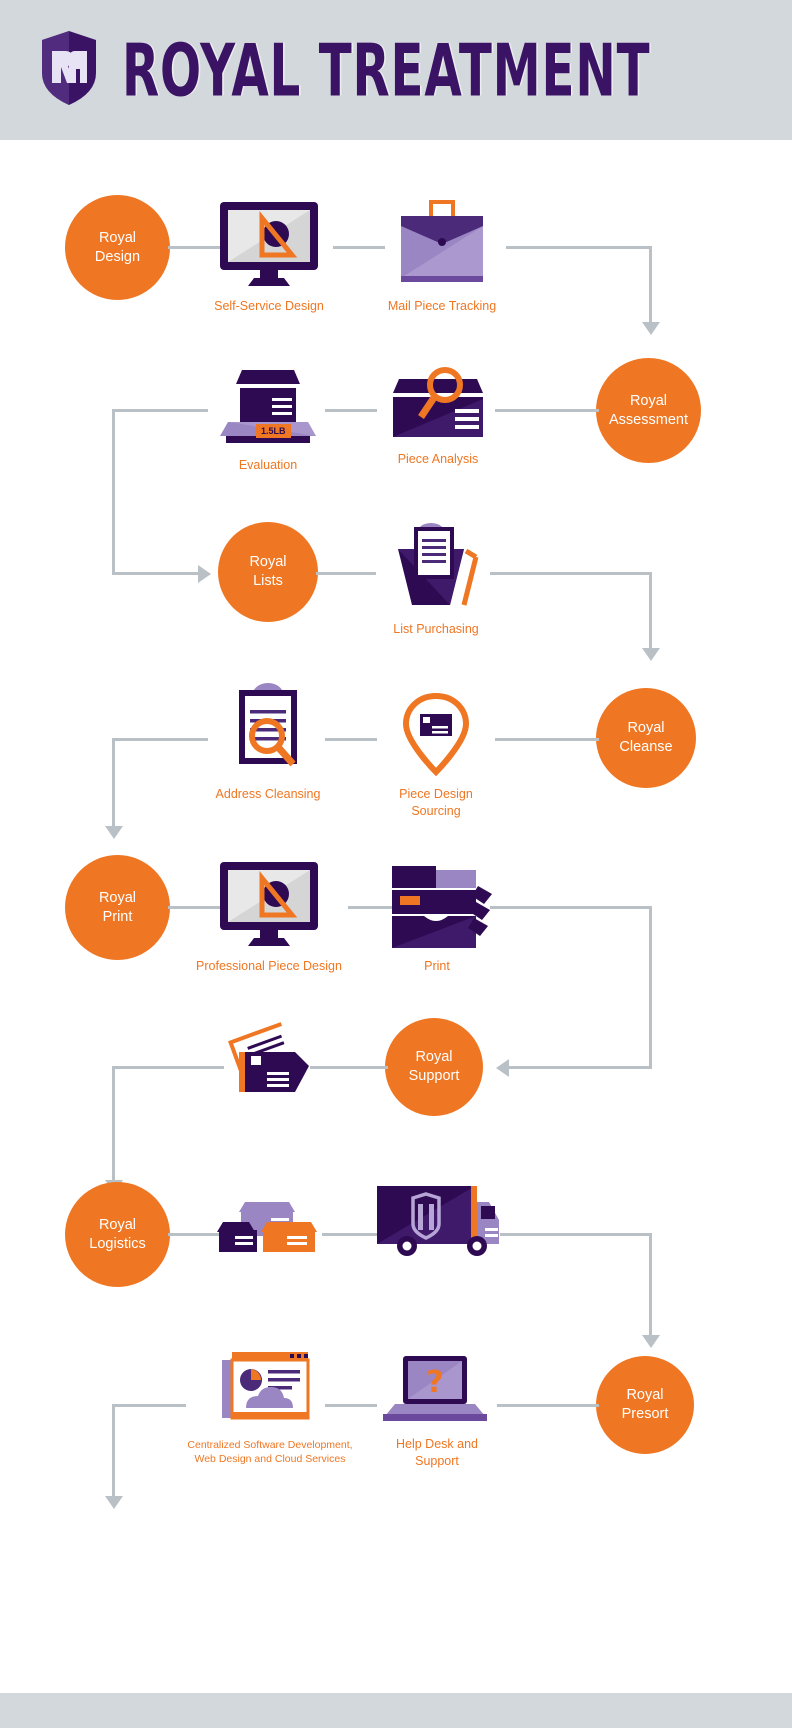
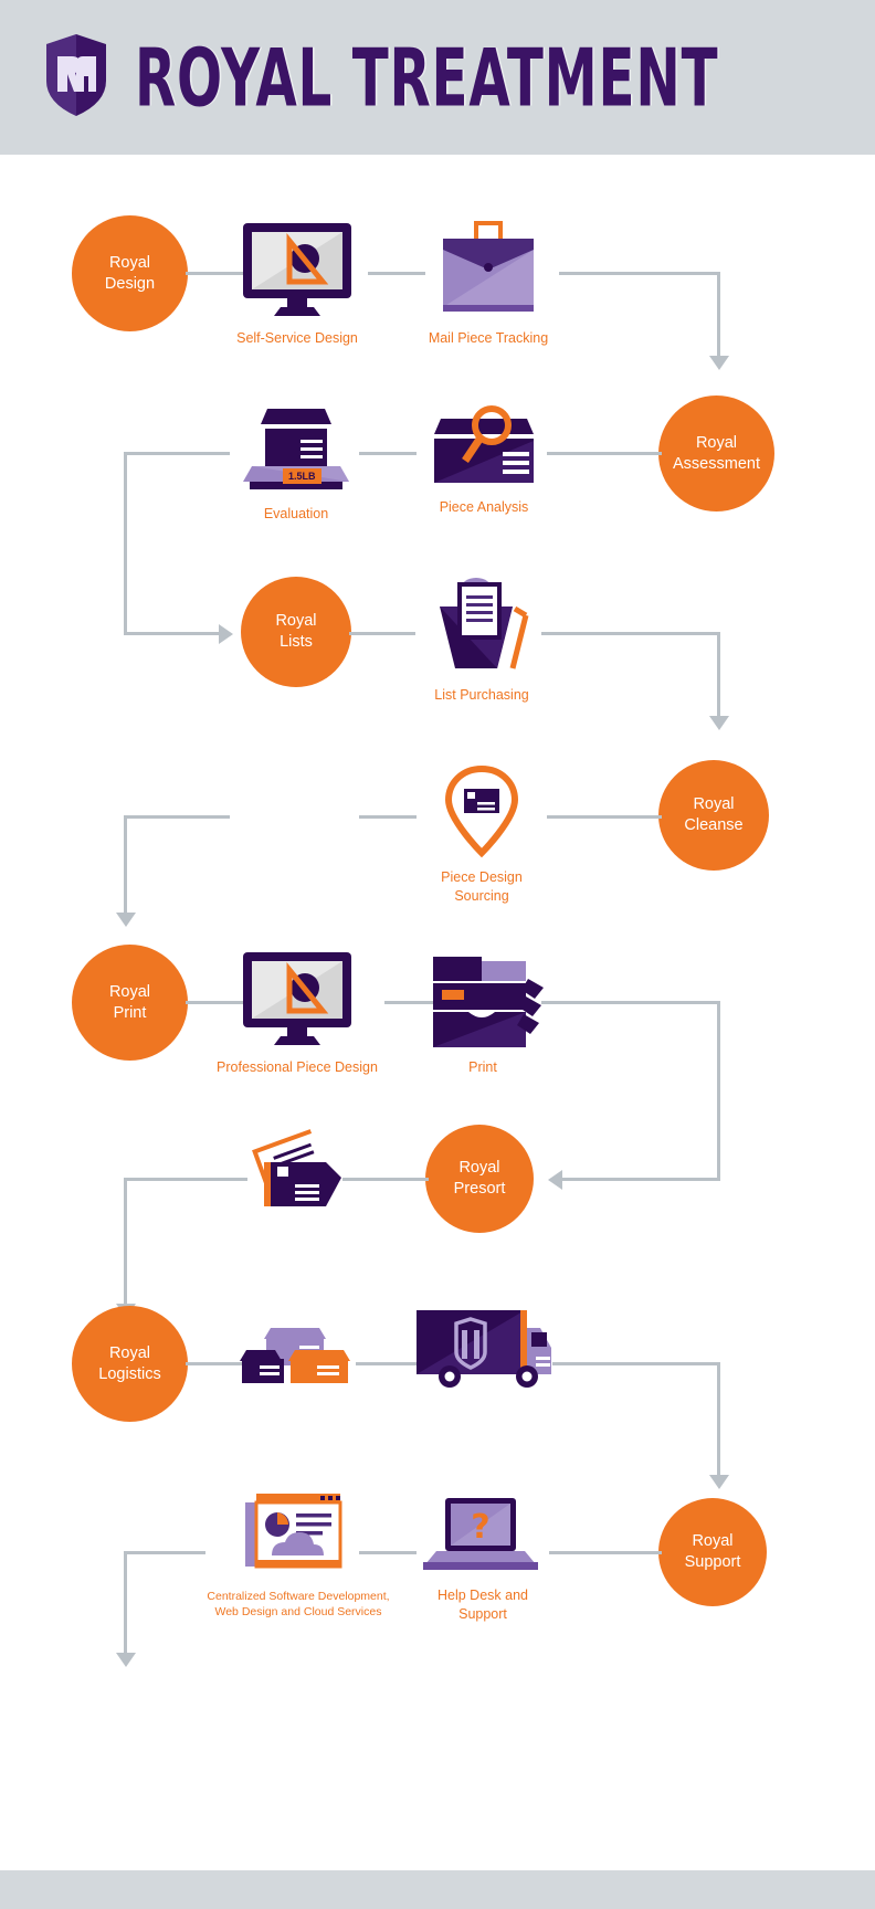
  ROYAL TREATMENT
  Royal
  Design
  Self-Service Design
  Mail Piece Tracking
  Royal
  Assessment
  Piece Analysis
  1.5LB
  Evaluation
  Royal
  Lists
  List Purchasing
  Royal
  Cleanse
  Piece Design Sourcing
- Address Cleansing
  Royal
  Print
  Professional Piece Design
  Print
  Royal
- Support
+ Presort
  Royal
  Logistics
  Royal
- Presort
+ Support
  ?
  Help Desk and Support
  Centralized Software Development,
  Web Design and Cloud Services
